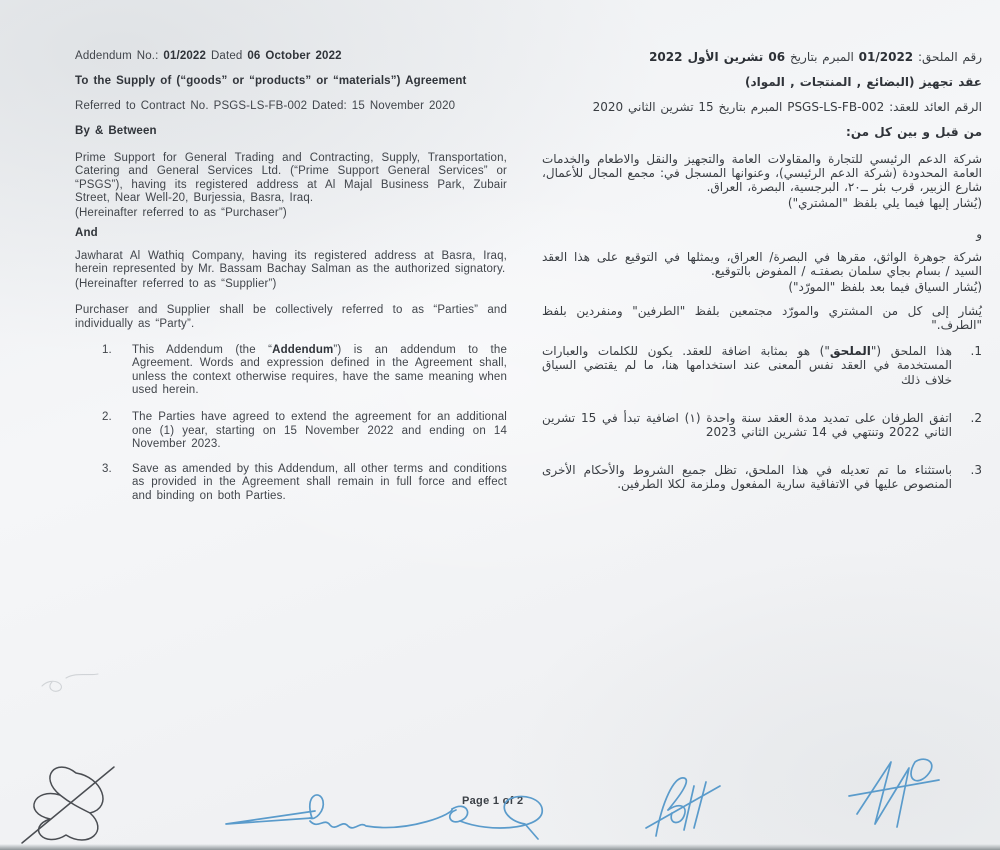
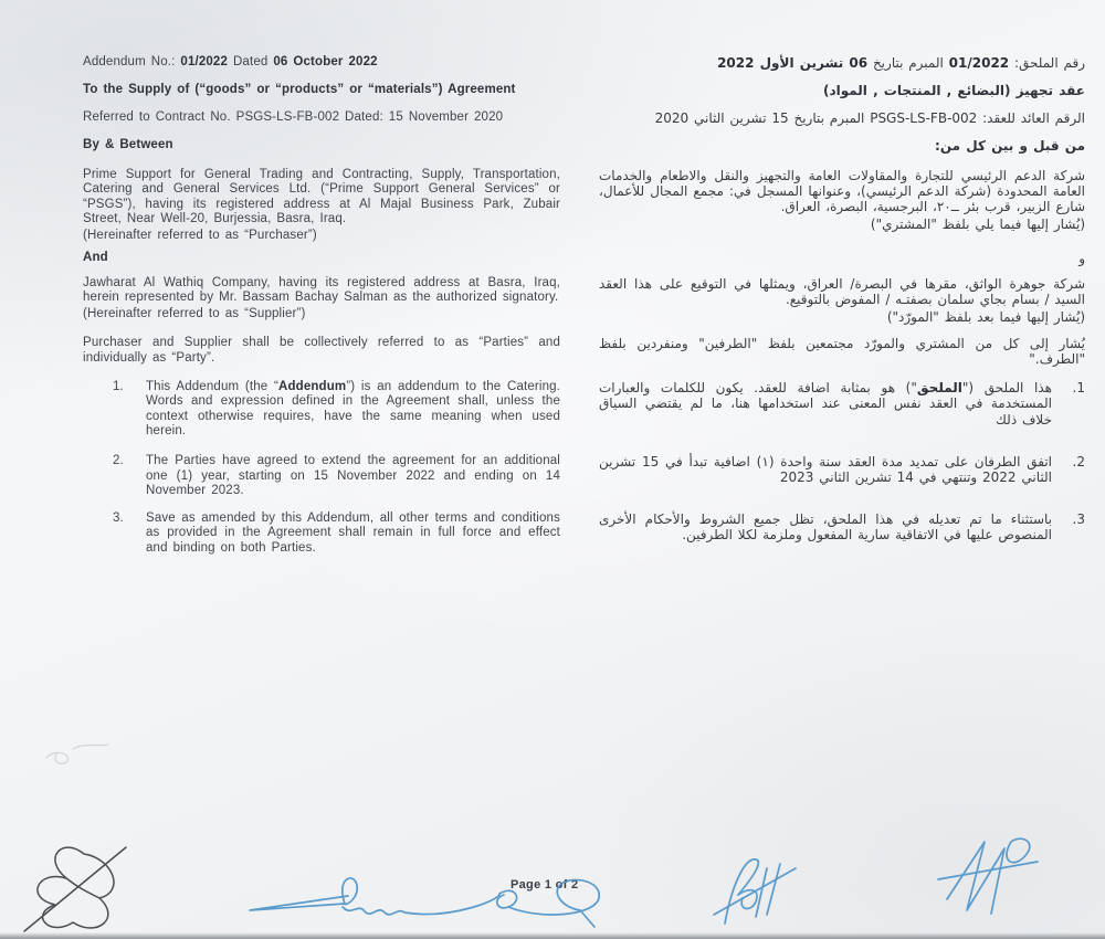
  Addendum No.: 01/2022 Dated 06 October 2022
  رقم الملحق: 01/2022 المبرم بتاريخ 06 تشرين الأول 2022
  To the Supply of (“goods” or “products” or “materials”) Agreement
  عقد تجهيز (البضائع , المنتجات , المواد)
  Referred to Contract No. PSGS-LS-FB-002 Dated: 15 November 2020
  الرقم العائد للعقد: PSGS-LS-FB-002 المبرم بتاريخ 15 تشرين الثاني 2020
  By & Between
  من قبل و بين كل من:
  Prime Support for General Trading and Contracting, Supply, Transportation, Catering and General Services Ltd. (“Prime Support General Services” or “PSGS”), having its registered address at Al Majal Business Park, Zubair Street, Near Well-20, Burjessia, Basra, Iraq.
  (Hereinafter referred to as “Purchaser”)
  شركة الدعم الرئيسي للتجارة والمقاولات العامة والتجهيز والنقل والاطعام والخدمات العامة المحدودة (شركة الدعم الرئيسي)، وعنوانها المسجل في: مجمع المجال للأعمال، شارع الزبير، قرب بئر ــ٢٠، البرجسية، البصرة، العراق.
  (يُشار إليها فيما يلي بلفظ "المشتري")
  And
  و
  Jawharat Al Wathiq Company, having its registered address at Basra, Iraq, herein represented by Mr. Bassam Bachay Salman as the authorized signatory.
  (Hereinafter referred to as “Supplier”)
  شركة جوهرة الواثق، مقرها في البصرة/ العراق، ويمثلها في التوقيع على هذا العقد السيد / بسام بجاي سلمان بصفتـه / المفوض بالتوقيع.
- (يُشار السياق فيما بعد بلفظ "المورّد")
+ (يُشار إليها فيما بعد بلفظ "المورّد")
  Purchaser and Supplier shall be collectively referred to as “Parties” and individually as “Party”.
  يُشار إلى كل من المشتري والمورّد مجتمعين بلفظ "الطرفين" ومنفردين بلفظ "الطرف."
  1.
- This Addendum (the “Addendum”) is an addendum to the Agreement. Words and expression defined in the Agreement shall, unless the context otherwise requires, have the same meaning when used herein.
+ This Addendum (the “Addendum”) is an addendum to the Catering. Words and expression defined in the Agreement shall, unless the context otherwise requires, have the same meaning when used herein.
  1.
  هذا الملحق ("الملحق") هو بمثابة اضافة للعقد. يكون للكلمات والعبارات المستخدمة في العقد نفس المعنى عند استخدامها هنا، ما لم يقتضي السياق خلاف ذلك
  2.
  The Parties have agreed to extend the agreement for an additional one (1) year, starting on 15 November 2022 and ending on 14 November 2023.
  2.
  اتفق الطرفان على تمديد مدة العقد سنة واحدة (١) اضافية تبدأ في 15 تشرين الثاني 2022 وتنتهي في 14 تشرين الثاني 2023
  3.
  Save as amended by this Addendum, all other terms and conditions as provided in the Agreement shall remain in full force and effect and binding on both Parties.
  3.
  باستثناء ما تم تعديله في هذا الملحق، تظل جميع الشروط والأحكام الأخرى المنصوص عليها في الاتفاقية سارية المفعول وملزمة لكلا الطرفين.
  Page 1f 2
